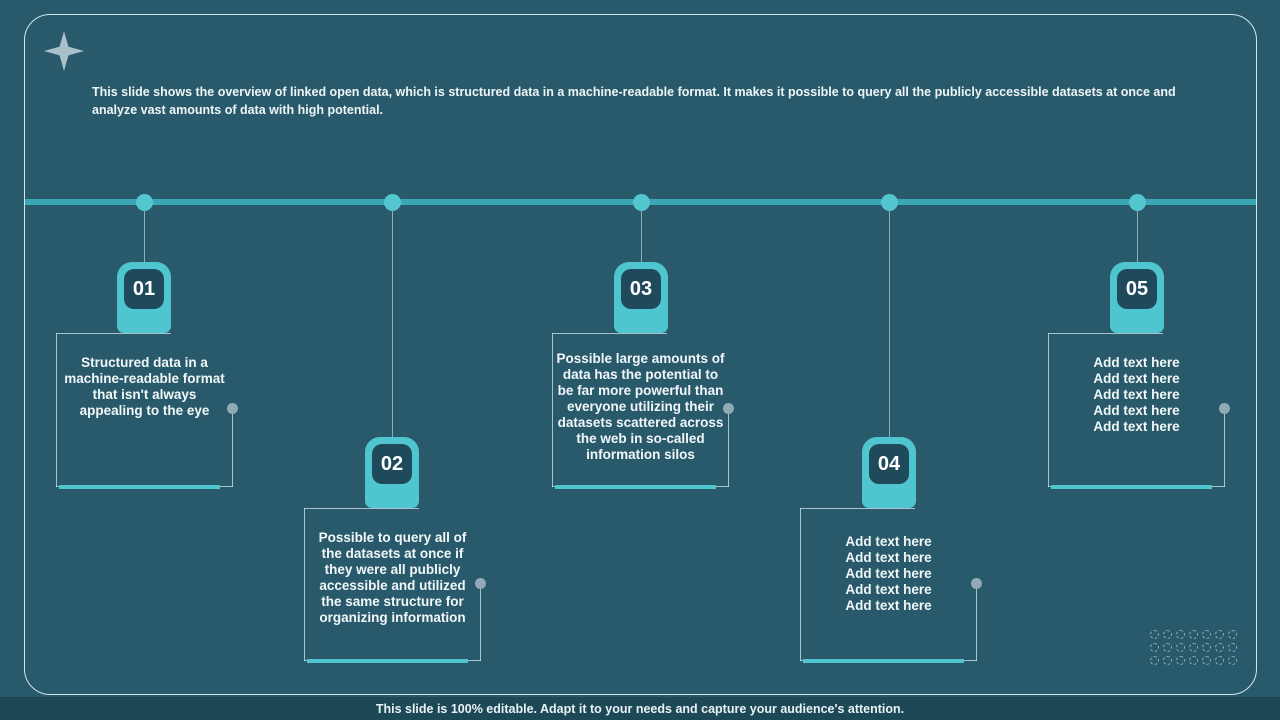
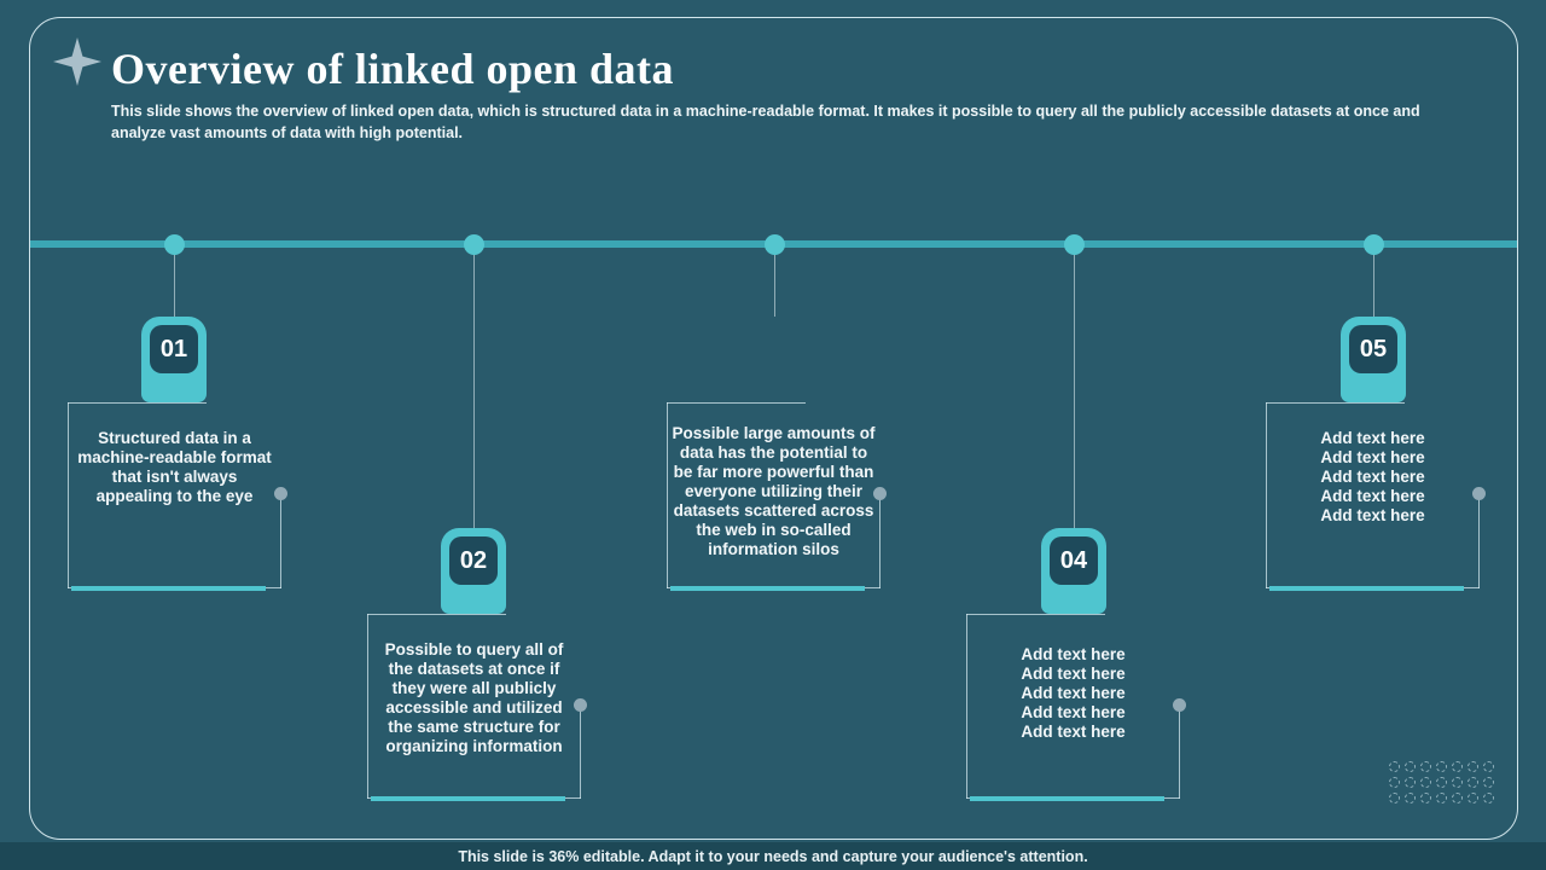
+ Overview of linked open data
  This slide shows the overview of linked open data, which is structured data in a machine-readable format. It makes it possible to query all the publicly accessible datasets at once and analyze vast amounts of data with high potential.
  01
  Structured data in a machine-readable format that isn't always appealing to the eye
  02
  Possible to query all of the datasets at once if they were all publicly accessible and utilized the same structure for organizing information
- 03
  Possible large amounts of data has the potential to be far more powerful than everyone utilizing their datasets scattered across the web in so-called information silos
  04
  Add text here
  Add text here
  Add text here
  Add text here
  Add text here
  05
  Add text here
  Add text here
  Add text here
  Add text here
  Add text here
- This slide is 100% editable. Adapt it to your needs and capture your audience's attention.
+ This slide is 36% editable. Adapt it to your needs and capture your audience's attention.
